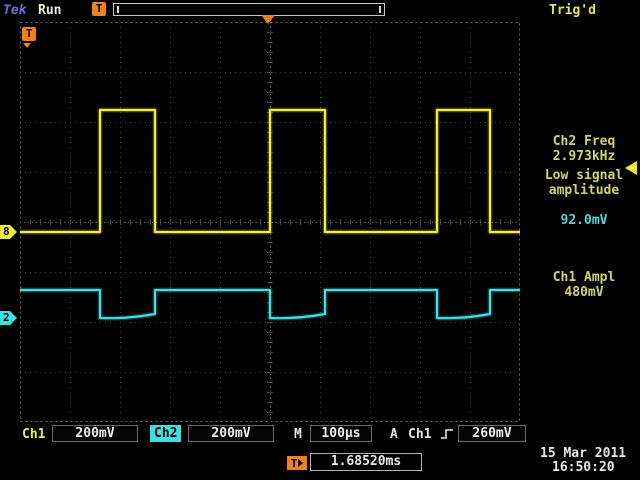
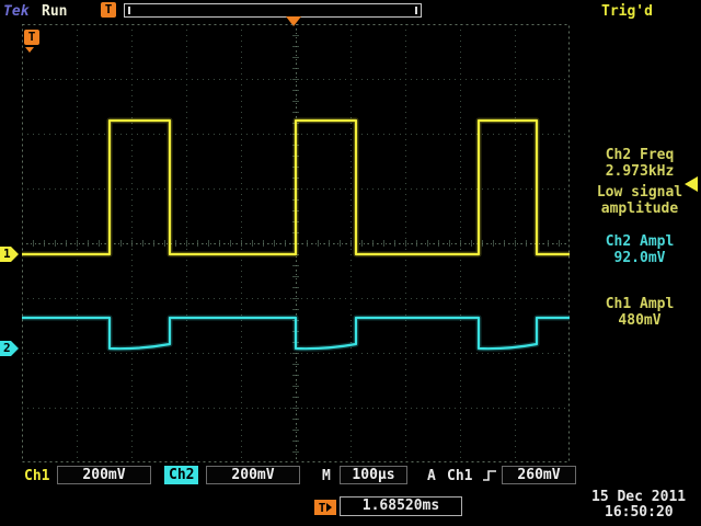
  Tek
  Run
  T
  Trig'd
  T
- 8
+ 1
  2
  Ch2 Freq
  2.973kHz
  Low signal
  amplitude
+ Ch2 Ampl
  92.0mV
  Ch1 Ampl
  480mV
  Ch1
  200mV
  Ch2
  200mV
  M
  100µs
  A
  Ch1
  260mV
  T
  1.68520ms
- 15 Mar 2011
+ 15 Dec 2011
  16:50:20
